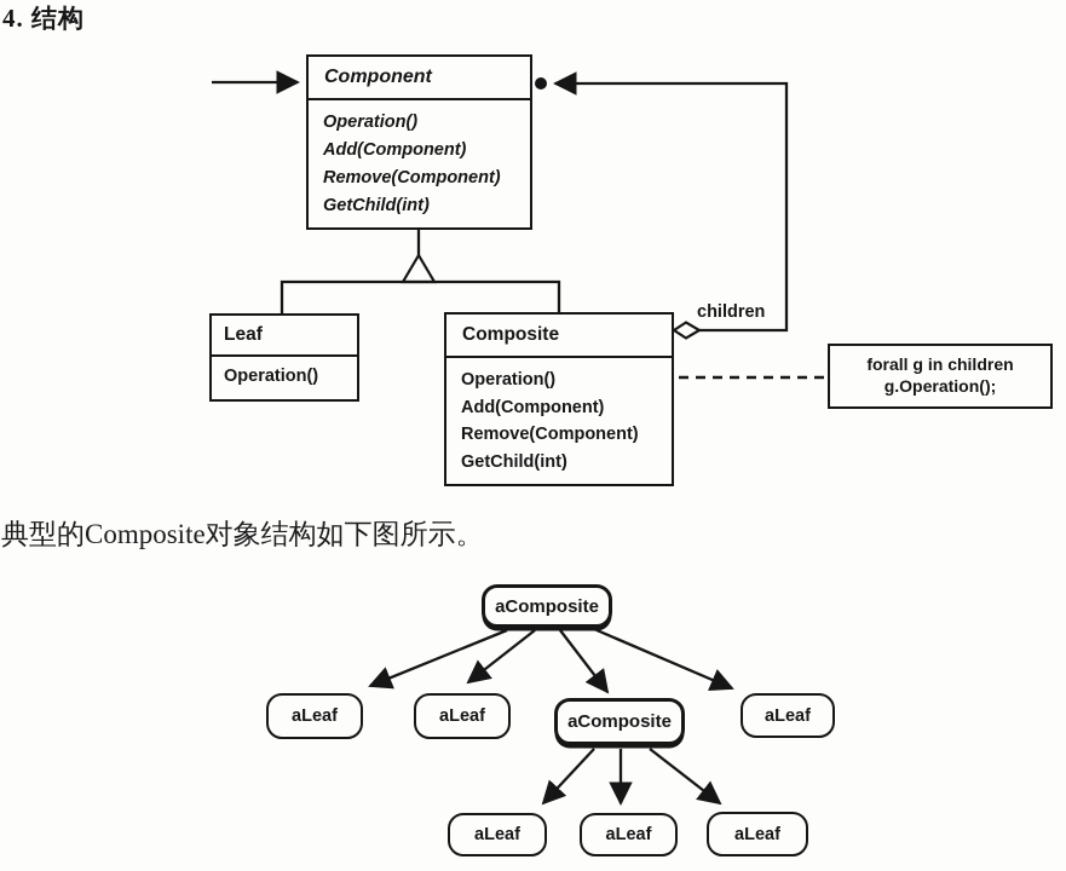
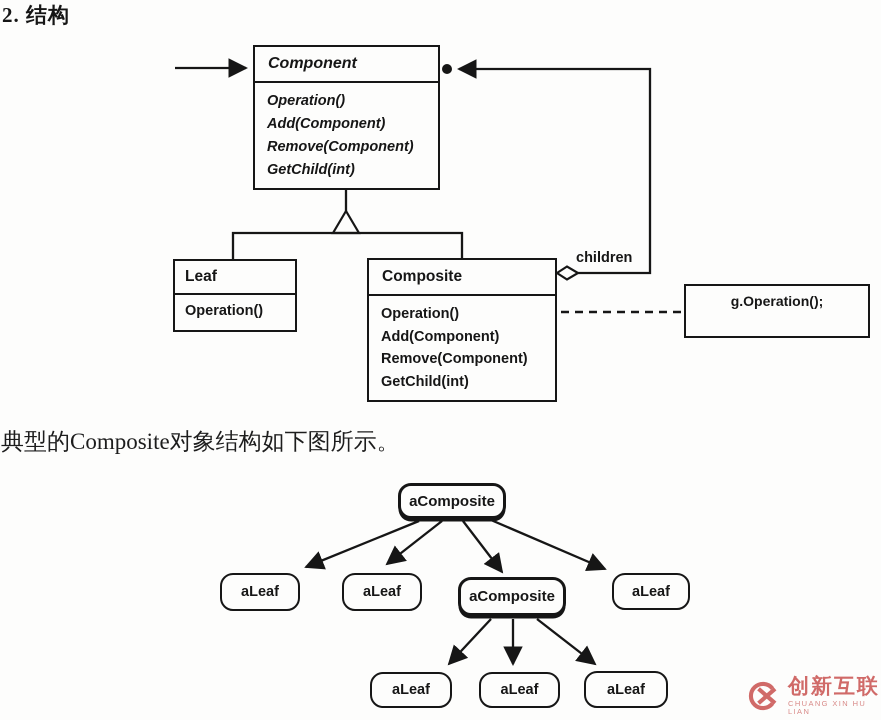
- 4. 结构
+ 2. 结构
  Component
  Operation()
  Add(Component)
  Remove(Component)
  GetChild(int)
  Leaf
  Operation()
  Composite
  Operation()
  Add(Component)
  Remove(Component)
  GetChild(int)
  children
- forall g in children
  g.Operation();
  典型的Composite对象结构如下图所示。
  aComposite
  aLeaf
  aLeaf
  aComposite
  aLeaf
  aLeaf
  aLeaf
  aLeaf
+ 创新互联
+ CHUANG XIN HU LIAN
